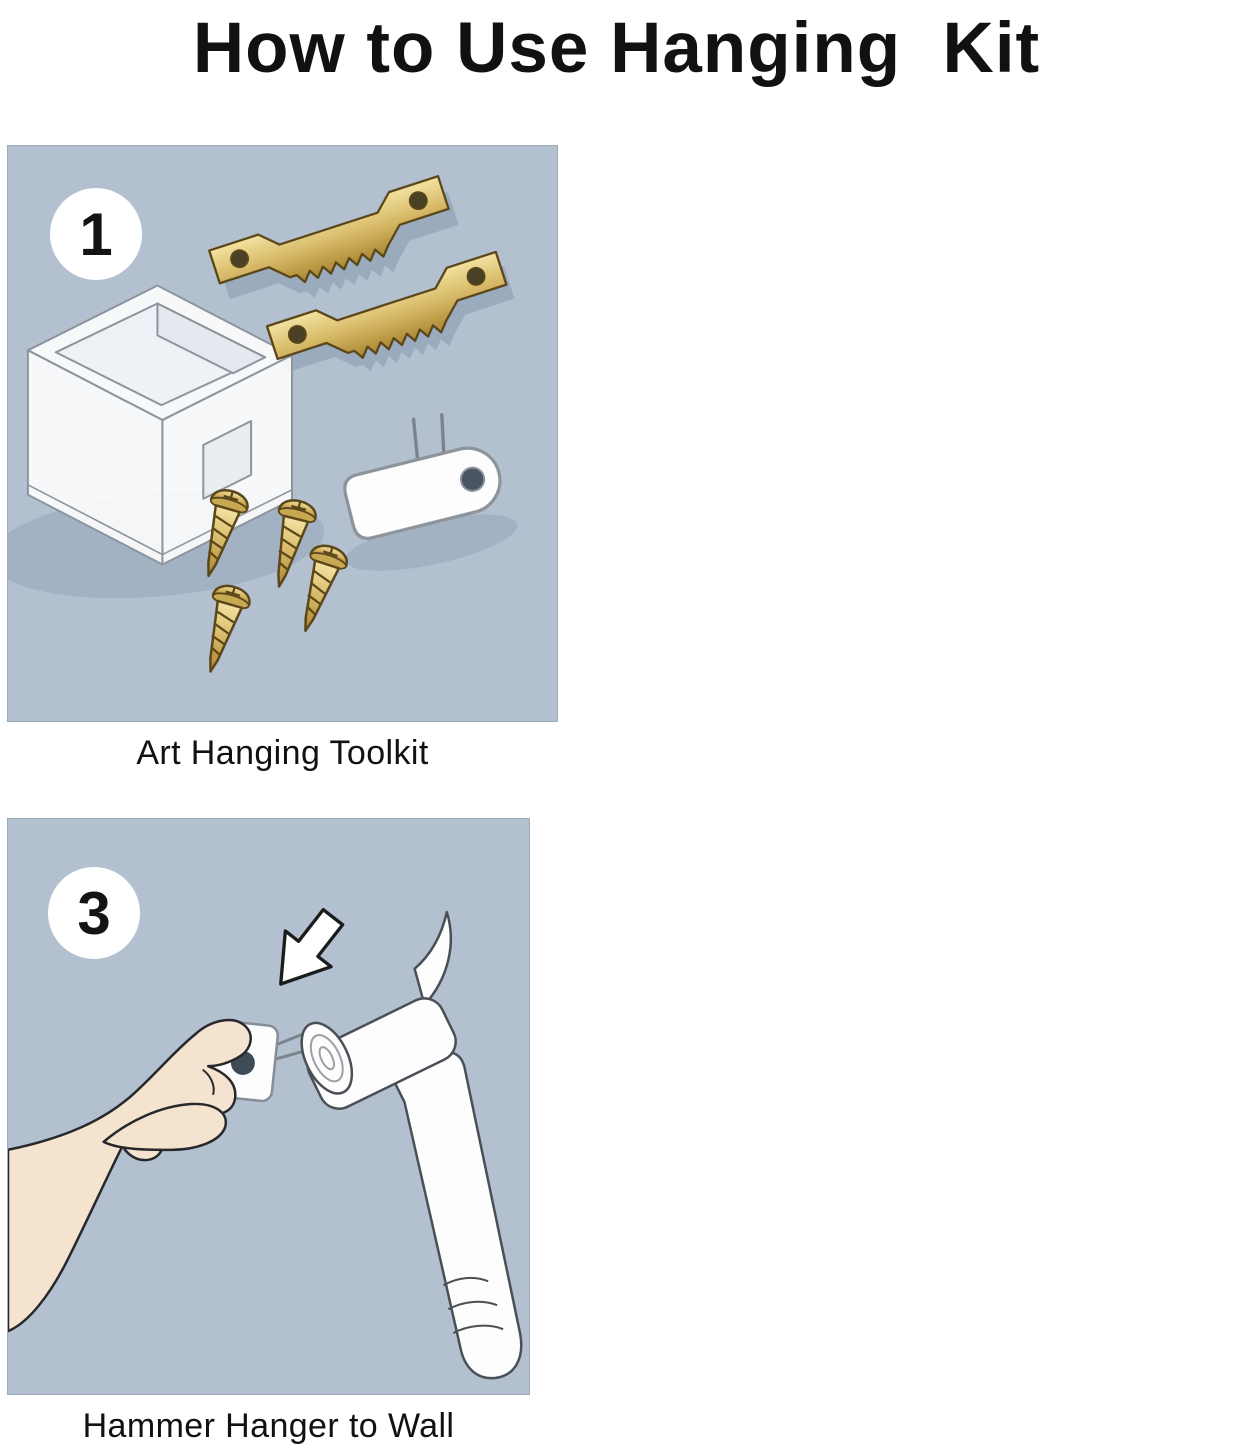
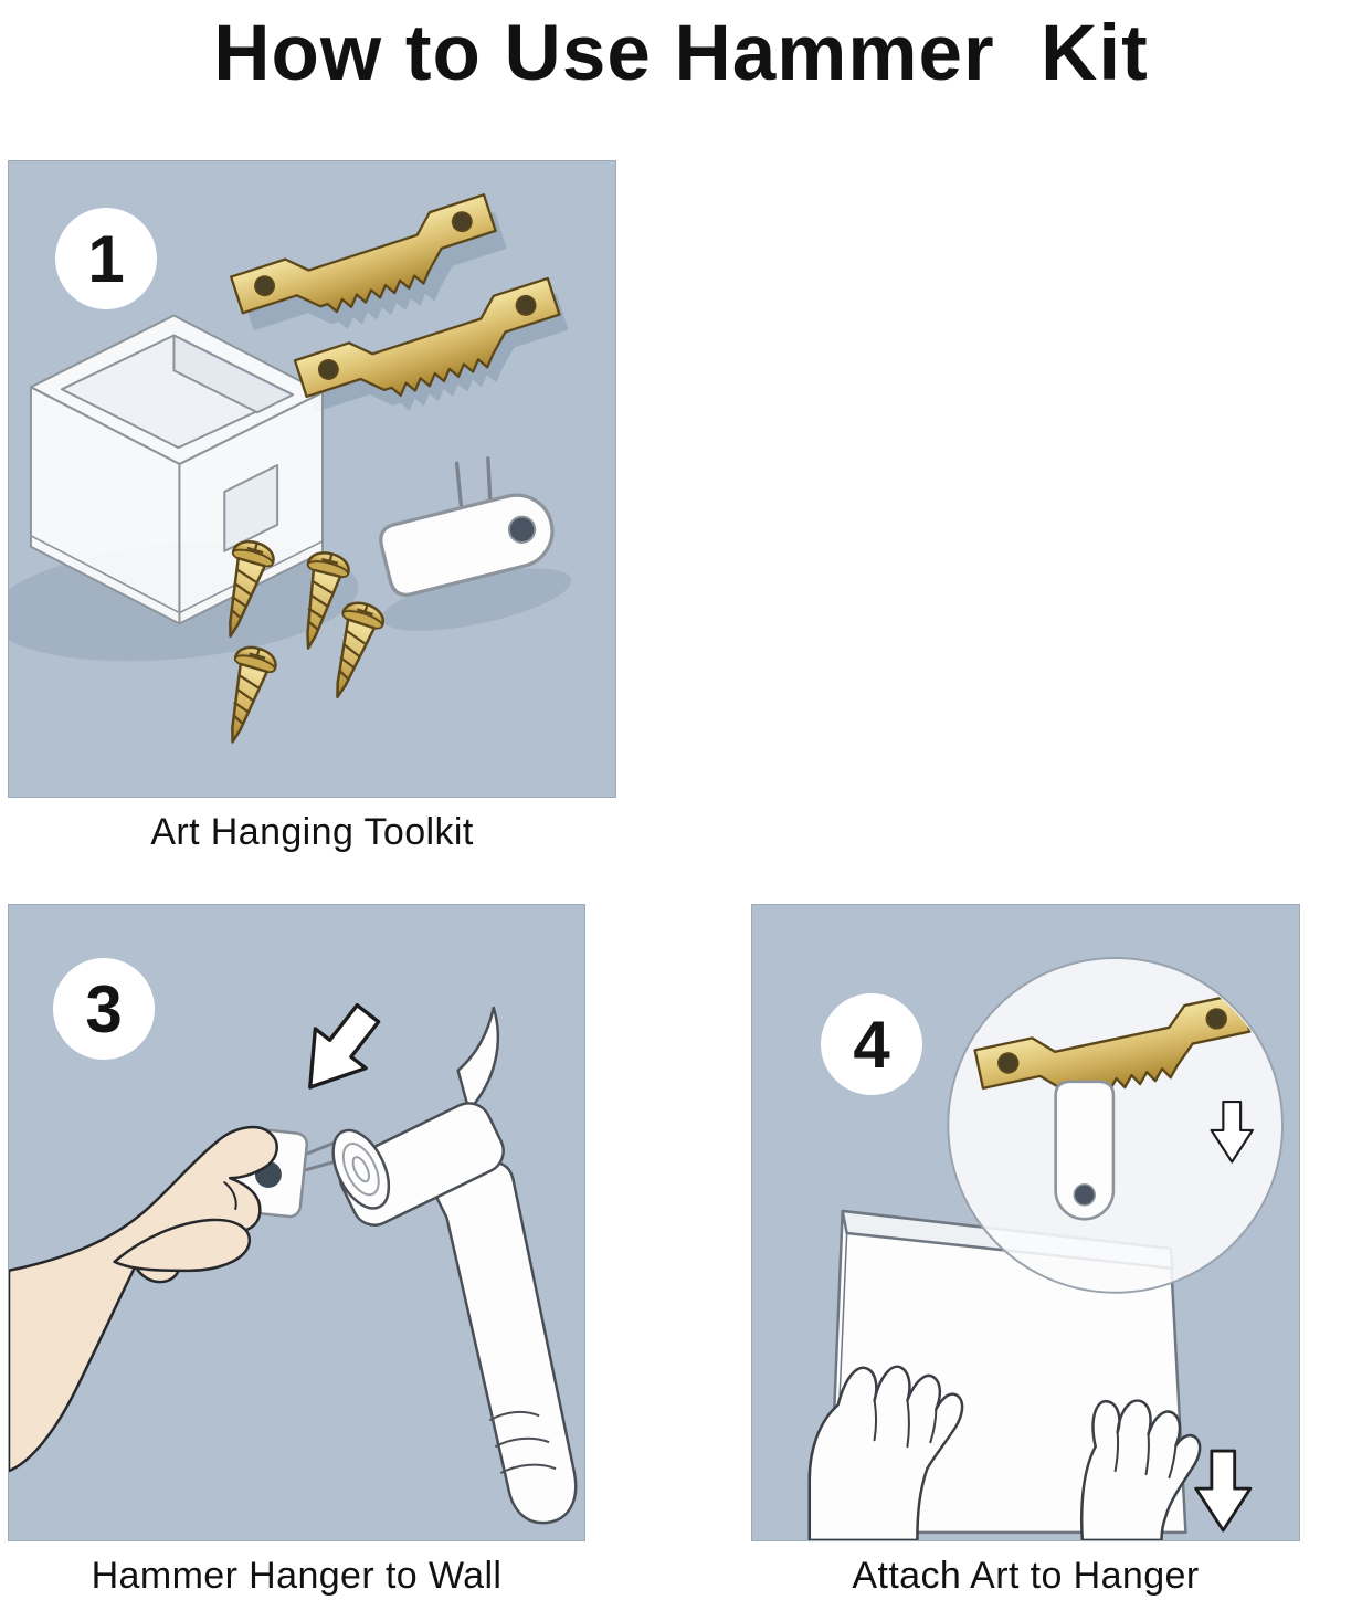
- How to Use Hanging Kit
+ How to Use Hammer Kit
  1
  Art Hanging Toolkit
  3
  Hammer Hanger to Wall
+ 4
+ Attach Art to Hanger
